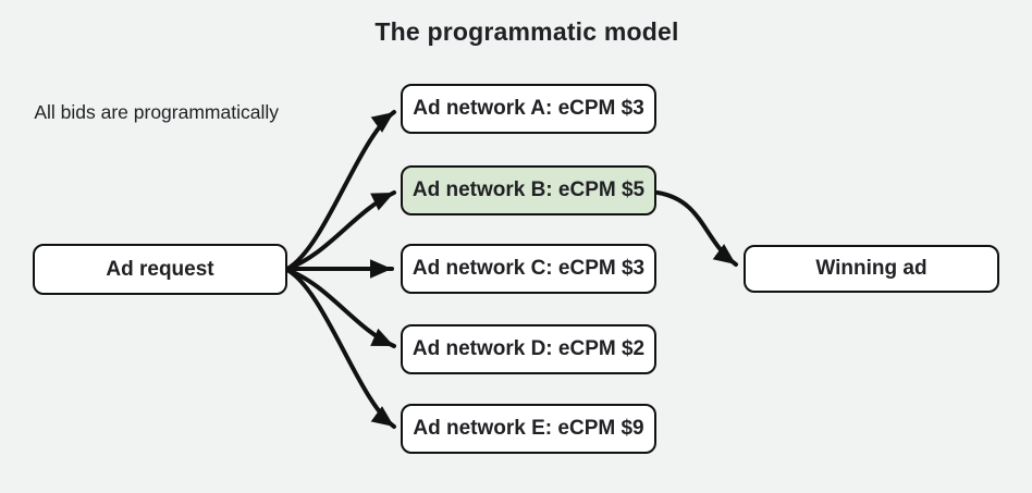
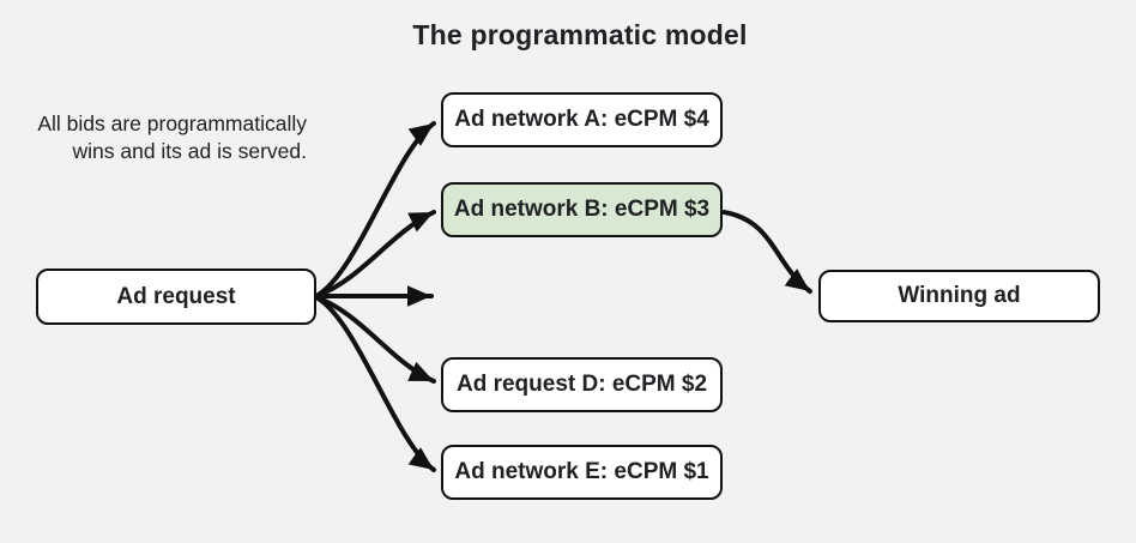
  The programmatic model
  All bids are programmatically
+ wins and its ad is served.
  Ad request
- Ad network A: eCPM $3
+ Ad network A: eCPM $4
- Ad network B: eCPM $5
+ Ad network B: eCPM $3
- Ad network C: eCPM $3
- Ad network D: eCPM $2
+ Ad request D: eCPM $2
- Ad network E: eCPM $9
+ Ad network E: eCPM $1
  Winning ad
